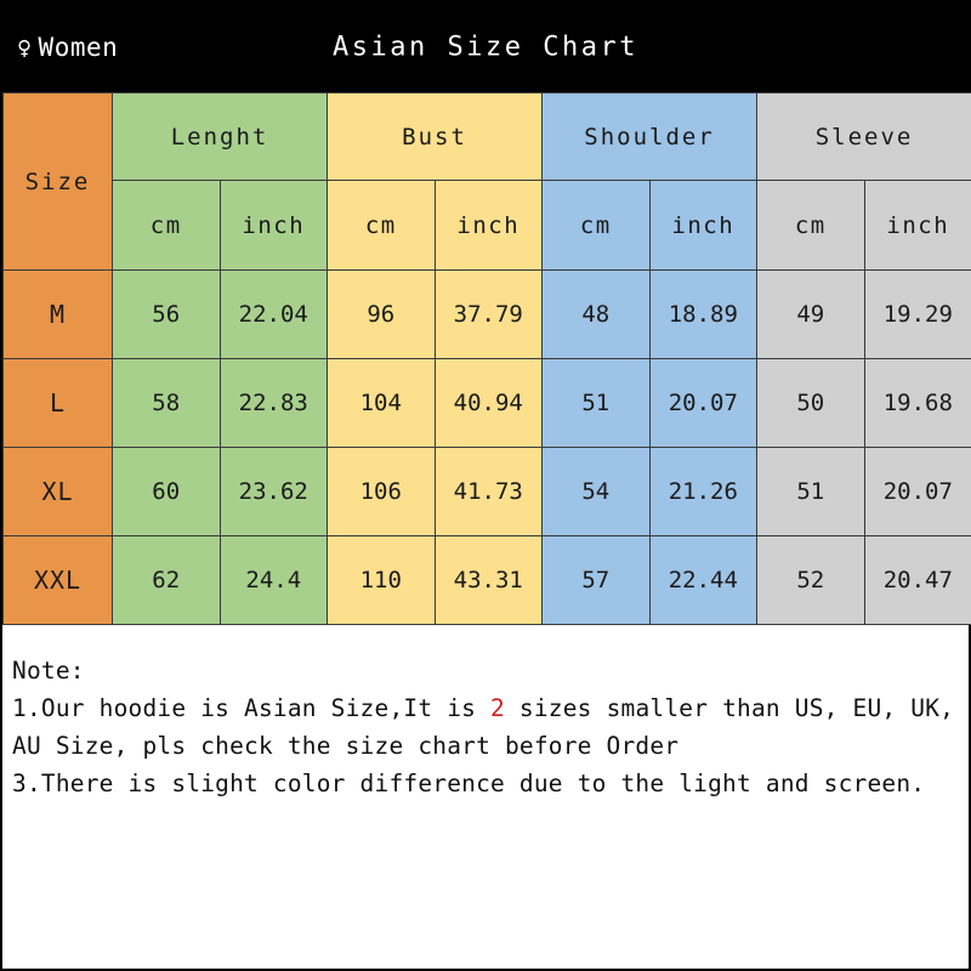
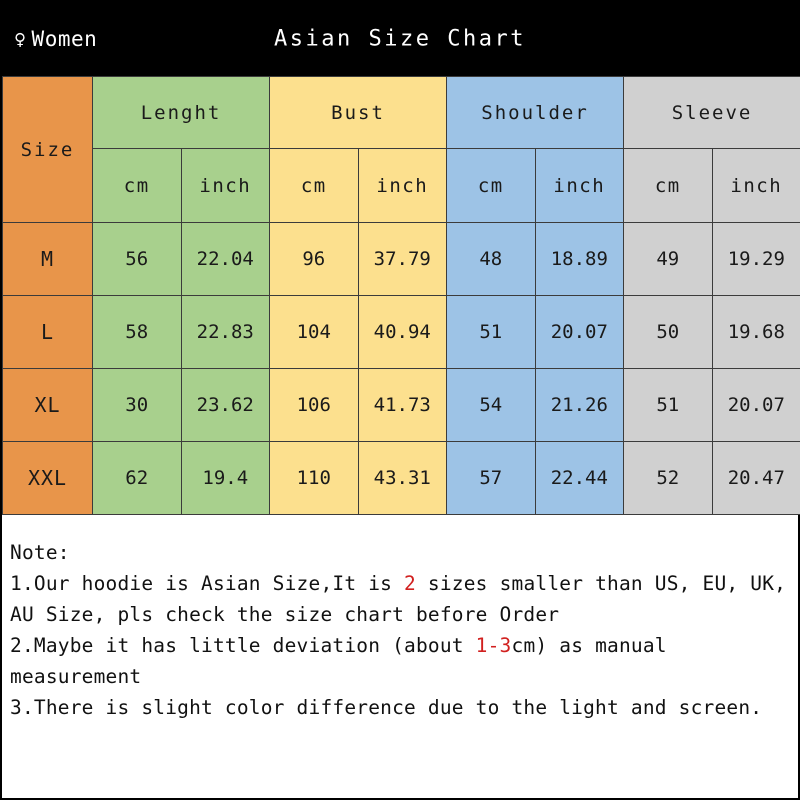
  ♀
  Women
  Asian Size Chart
  Size	Lenght	Bust	Shoulder	Sleeve
  cm	inch	cm	inch	cm	inch	cm	inch
  M	56	22.04	96	37.79	48	18.89	49	19.29
  L	58	22.83	104	40.94	51	20.07	50	19.68
- XL	60	23.62	106	41.73	54	21.26	51	20.07
+ XL	30	23.62	106	41.73	54	21.26	51	20.07
- XXL	62	24.4	110	43.31	57	22.44	52	20.47
+ XXL	62	19.4	110	43.31	57	22.44	52	20.47
  Note:
  1.Our hoodie is Asian Size,It is 2 sizes smaller than US, EU, UK, AU Size, pls check the size chart before Order
+ 2.Maybe it has little deviation (about 1-3cm) as manual measurement
  3.There is slight color difference due to the light and screen.
